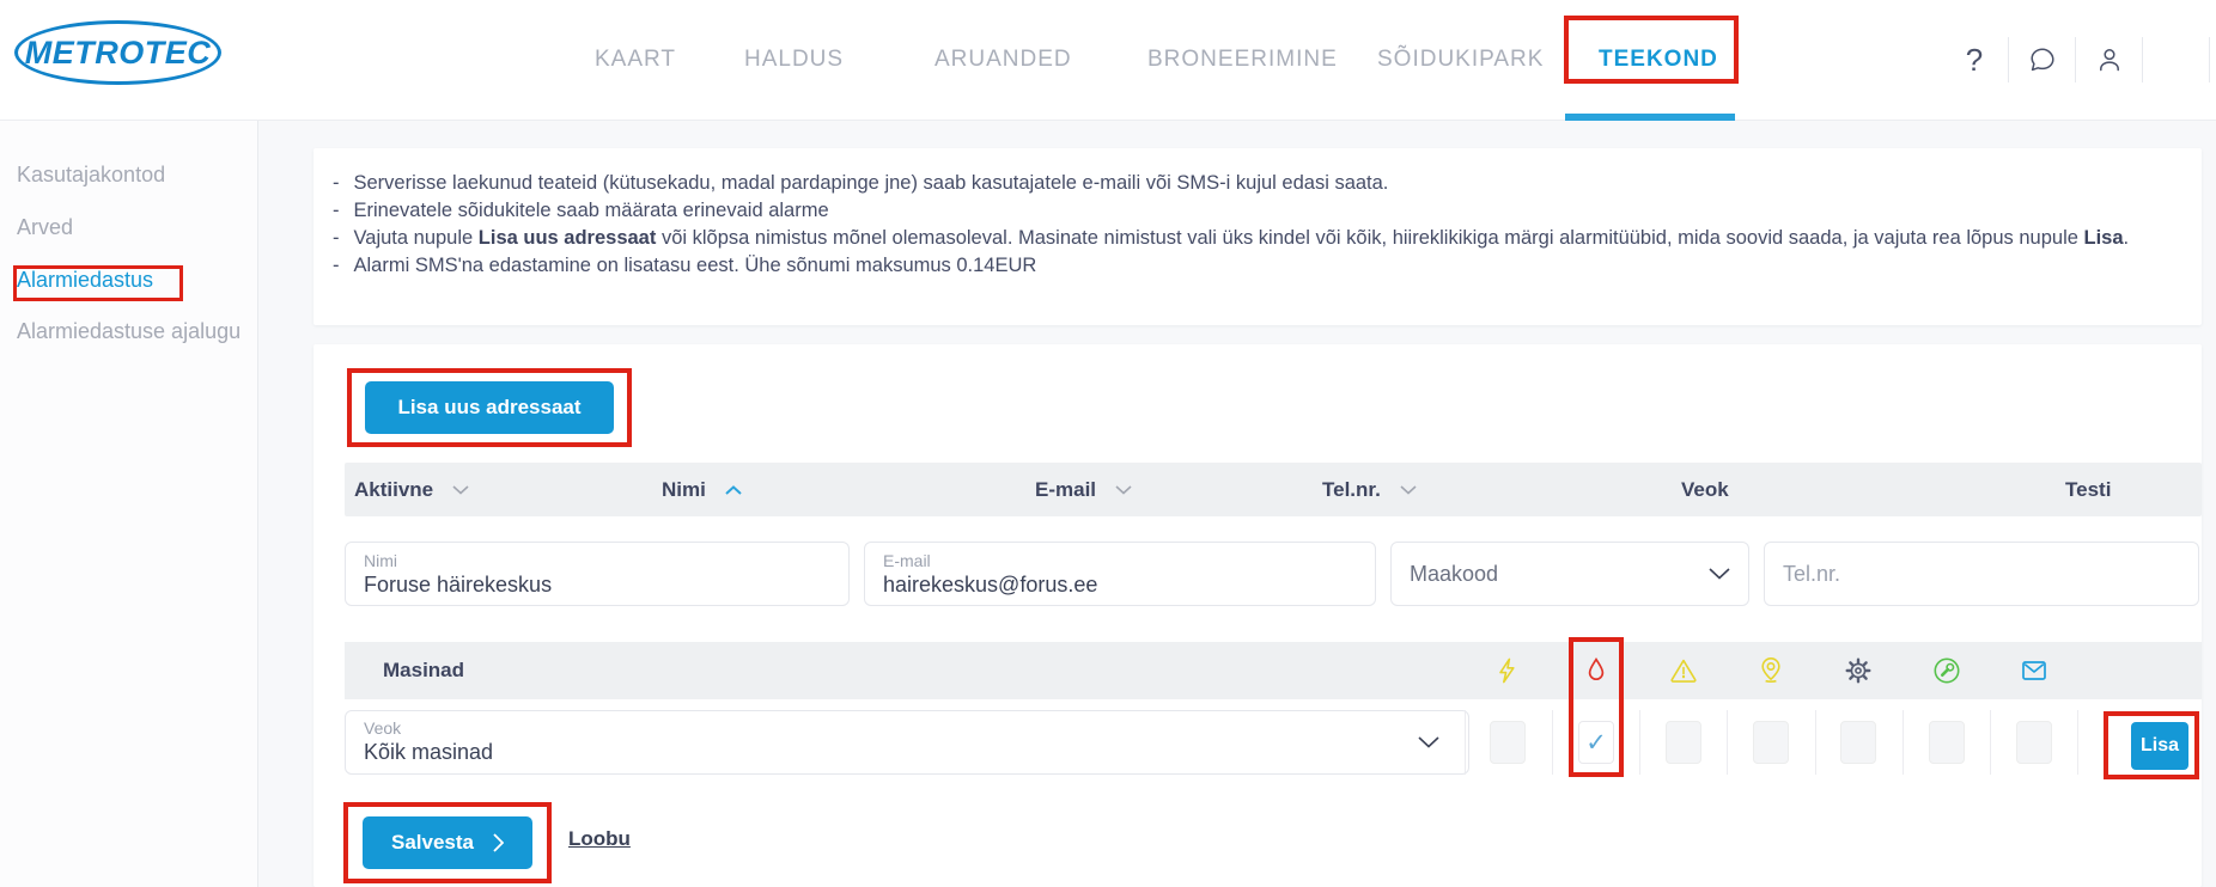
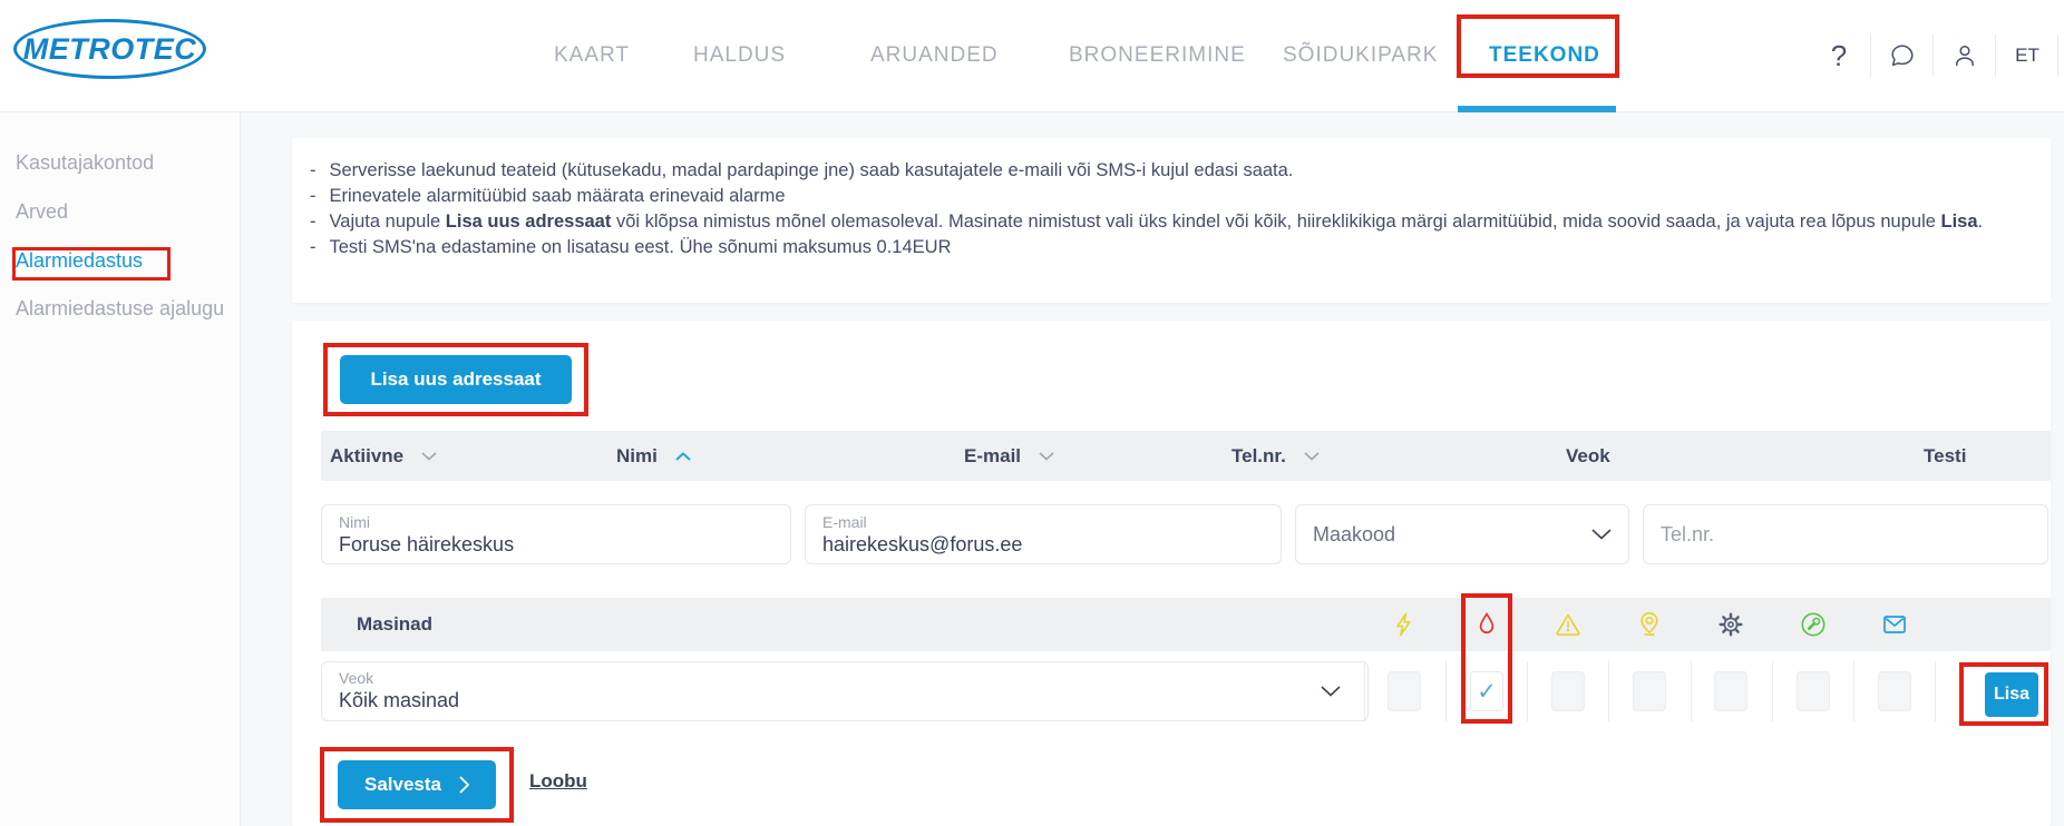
  METROTEC
  KAART
  HALDUS
  ARUANDED
  BRONEERIMINE
  SÕIDUKIPARK
  TEEKOND
  ?
+ ET
  Kasutajakontod
  Arved
  Alarmiedastus
  Alarmiedastuse ajalugu
  -
  Serverisse laekunud teateid (kütusekadu, madal pardapinge jne) saab kasutajatele e-maili või SMS-i kujul edasi saata.
  -
- Erinevatele sõidukitele saab määrata erinevaid alarme
+ Erinevatele alarmitüübid saab määrata erinevaid alarme
  -
  Vajuta nupule Lisa uus adressaat või klõpsa nimistus mõnel olemasoleval. Masinate nimistust vali üks kindel või kõik, hiireklikikiga märgi alarmitüübid, mida soovid saada, ja vajuta rea lõpus nupule Lisa.
  -
- Alarmi SMS'na edastamine on lisatasu eest. Ühe sõnumi maksumus 0.14EUR
+ Testi SMS'na edastamine on lisatasu eest. Ühe sõnumi maksumus 0.14EUR
  Lisa uus adressaat
  Aktiivne
  Nimi
  E-mail
  Tel.nr.
  Veok
  Testi
  Nimi
  Foruse häirekeskus
  E-mail
  hairekeskus@forus.ee
  Maakood
  Tel.nr.
  Masinad
  Veok
  Kõik masinad
  ✓
  Lisa
  Salvesta
  Loobu
